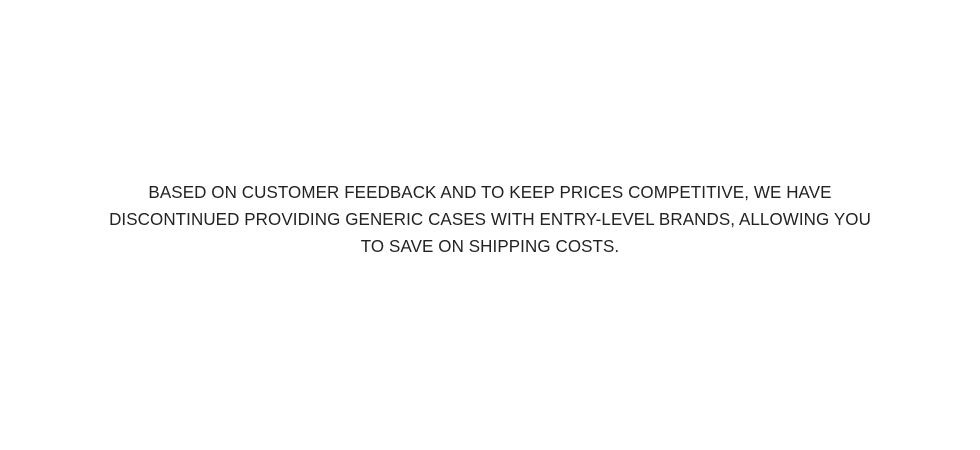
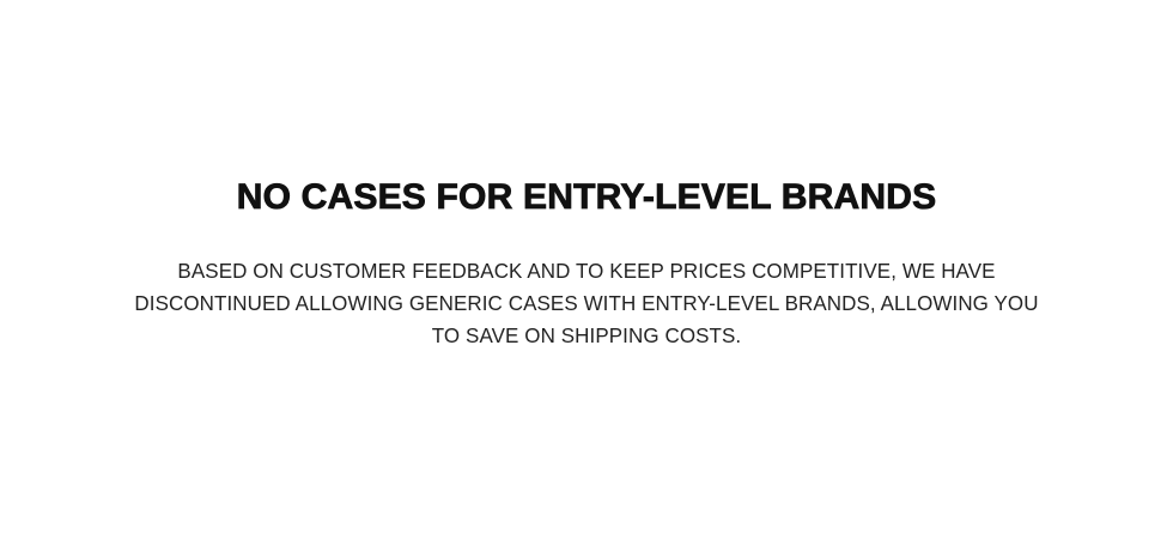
+ NO CASES FOR ENTRY-LEVEL BRANDS
- BASED ON CUSTOMER FEEDBACK AND TO KEEP PRICES COMPETITIVE, WE HAVE DISCONTINUED PROVIDING GENERIC CASES WITH ENTRY-LEVEL BRANDS, ALLOWING YOU TO SAVE ON SHIPPING COSTS.
+ BASED ON CUSTOMER FEEDBACK AND TO KEEP PRICES COMPETITIVE, WE HAVE DISCONTINUED ALLOWING GENERIC CASES WITH ENTRY-LEVEL BRANDS, ALLOWING YOU TO SAVE ON SHIPPING COSTS.
